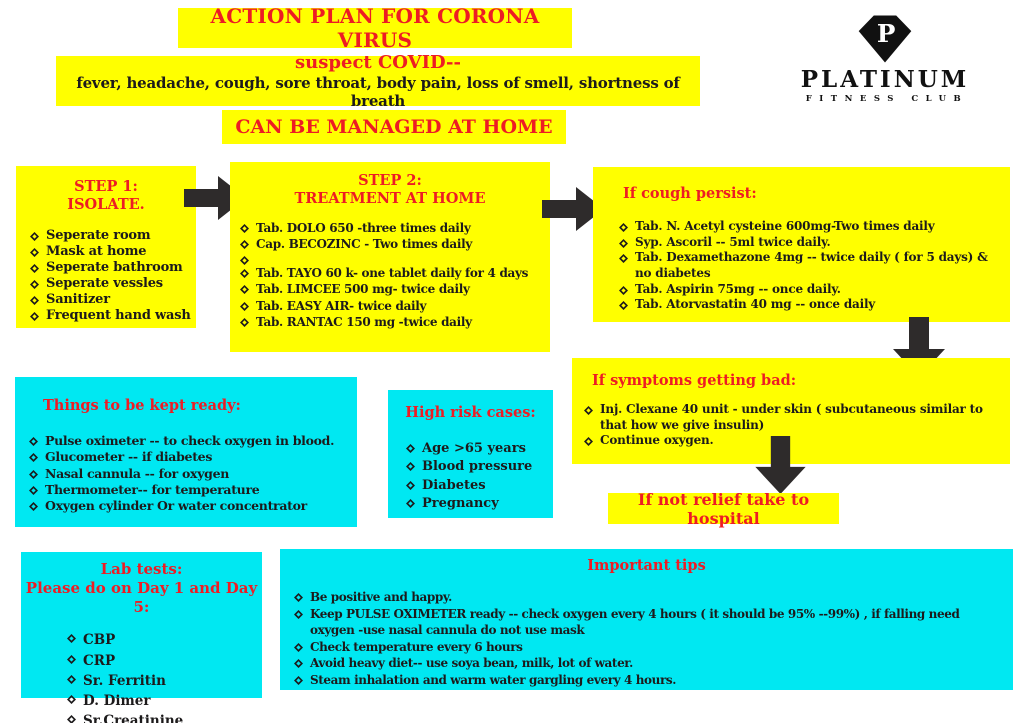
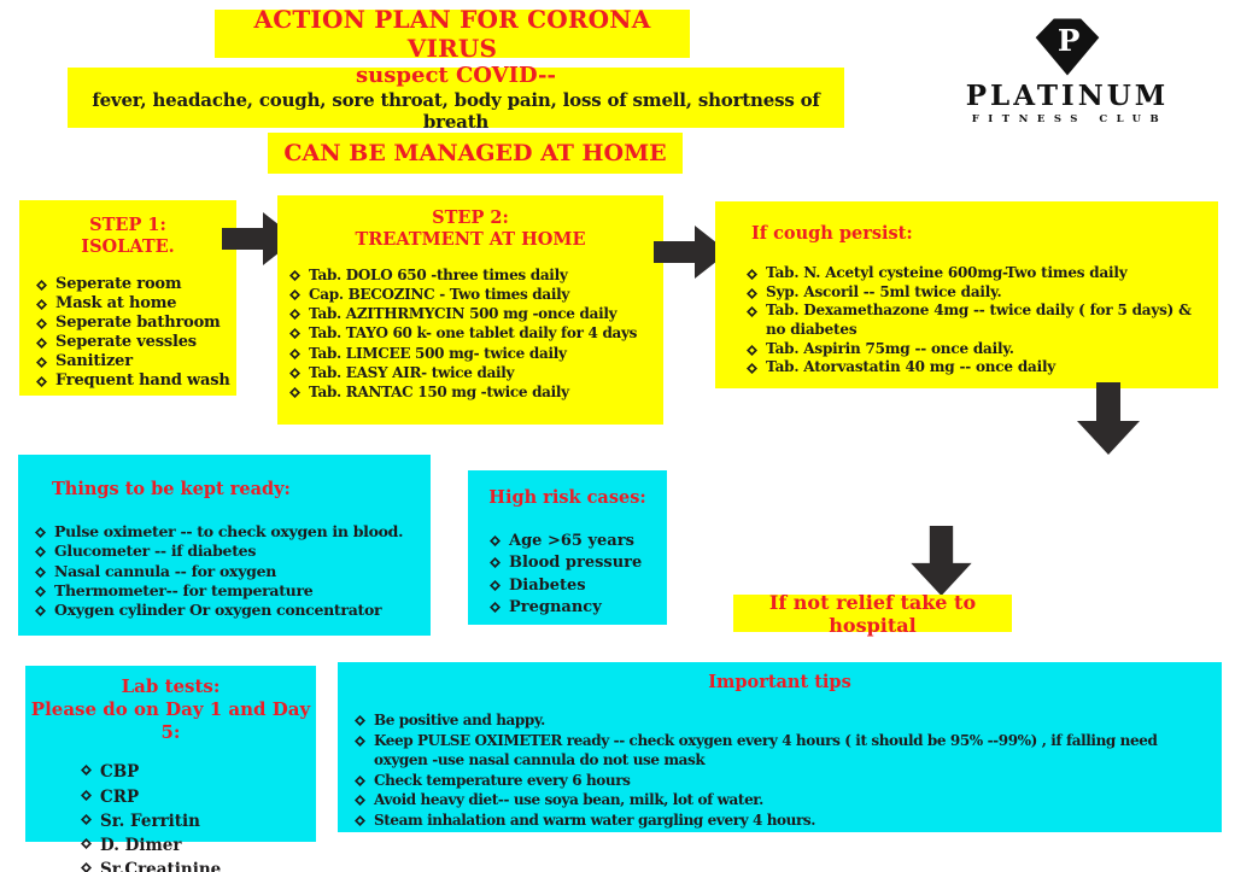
  ACTION PLAN FOR CORONA VIRUS
  suspect COVID--
  fever, headache, cough, sore throat, body pain, loss of smell, shortness of breath
  CAN BE MANAGED AT HOME
  P
  PLATINUM
  FITNESS CLUB
  STEP 1:
  ISOLATE.
  Seperate room
  Mask at home
  Seperate bathroom
  Seperate vessles
  Sanitizer
  Frequent hand wash
  STEP 2:
  TREATMENT AT HOME
  Tab. DOLO 650 -three times daily
  Cap. BECOZINC - Two times daily
+ Tab. AZITHRMYCIN 500 mg -once daily
  Tab. TAYO 60 k- one tablet daily for 4 days
  Tab. LIMCEE 500 mg- twice daily
  Tab. EASY AIR- twice daily
  Tab. RANTAC 150 mg -twice daily
  If cough persist:
  Tab. N. Acetyl cysteine 600mg-Two times daily
  Syp. Ascoril -- 5ml twice daily.
  Tab. Dexamethazone 4mg -- twice daily ( for 5 days) & no diabetes
  Tab. Aspirin 75mg -- once daily.
  Tab. Atorvastatin 40 mg -- once daily
  Things to be kept ready:
  Pulse oximeter -- to check oxygen in blood.
  Glucometer -- if diabetes
  Nasal cannula -- for oxygen
  Thermometer-- for temperature
- Oxygen cylinder Or water concentrator
+ Oxygen cylinder Or oxygen concentrator
  High risk cases:
  Age >65 years
  Blood pressure
  Diabetes
  Pregnancy
- If symptoms getting bad:
- Inj. Clexane 40 unit - under skin ( subcutaneous similar to that how we give insulin)
- Continue oxygen.
  If not relief take to hospital
  Lab tests:
  Please do on Day 1 and Day 5:
  CBP
  CRP
  Sr. Ferritin
  D. Dimer
  Sr.Creatinine
  Important tips
  Be positive and happy.
  Keep PULSE OXIMETER ready -- check oxygen every 4 hours ( it should be 95% --99%) , if falling need oxygen -use nasal cannula do not use mask
  Check temperature every 6 hours
  Avoid heavy diet-- use soya bean, milk, lot of water.
  Steam inhalation and warm water gargling every 4 hours.
